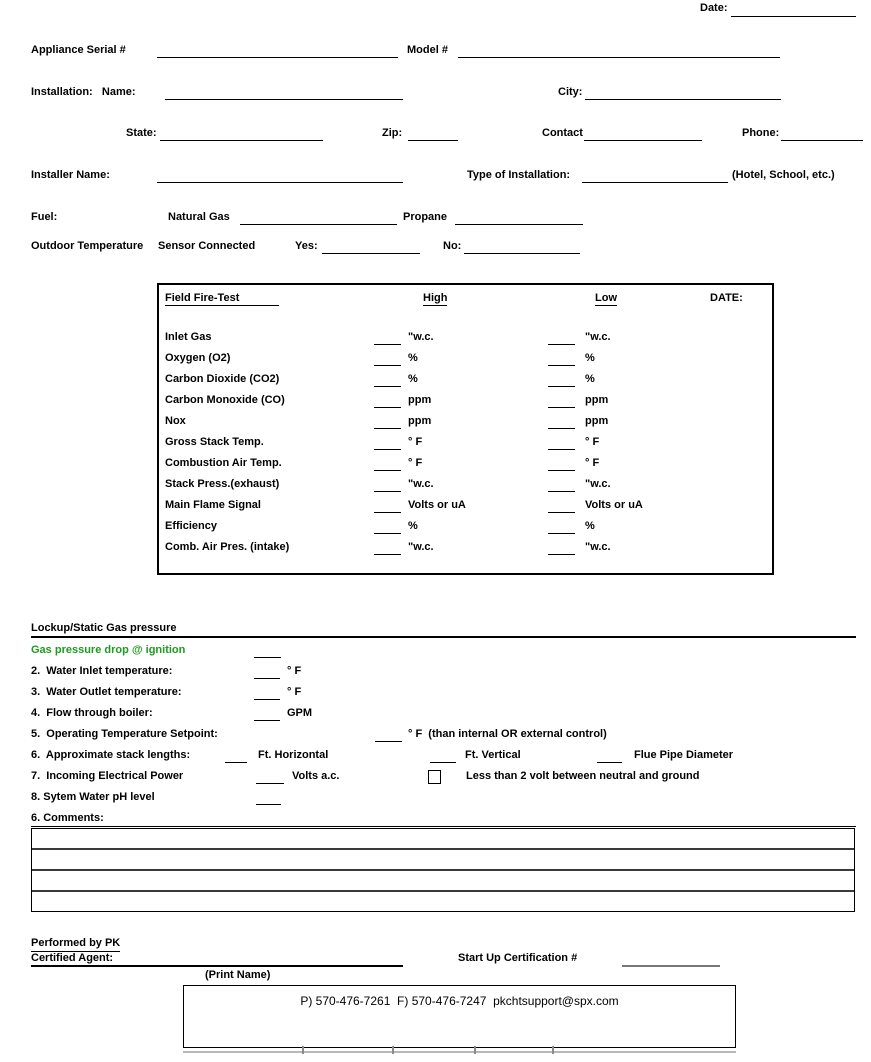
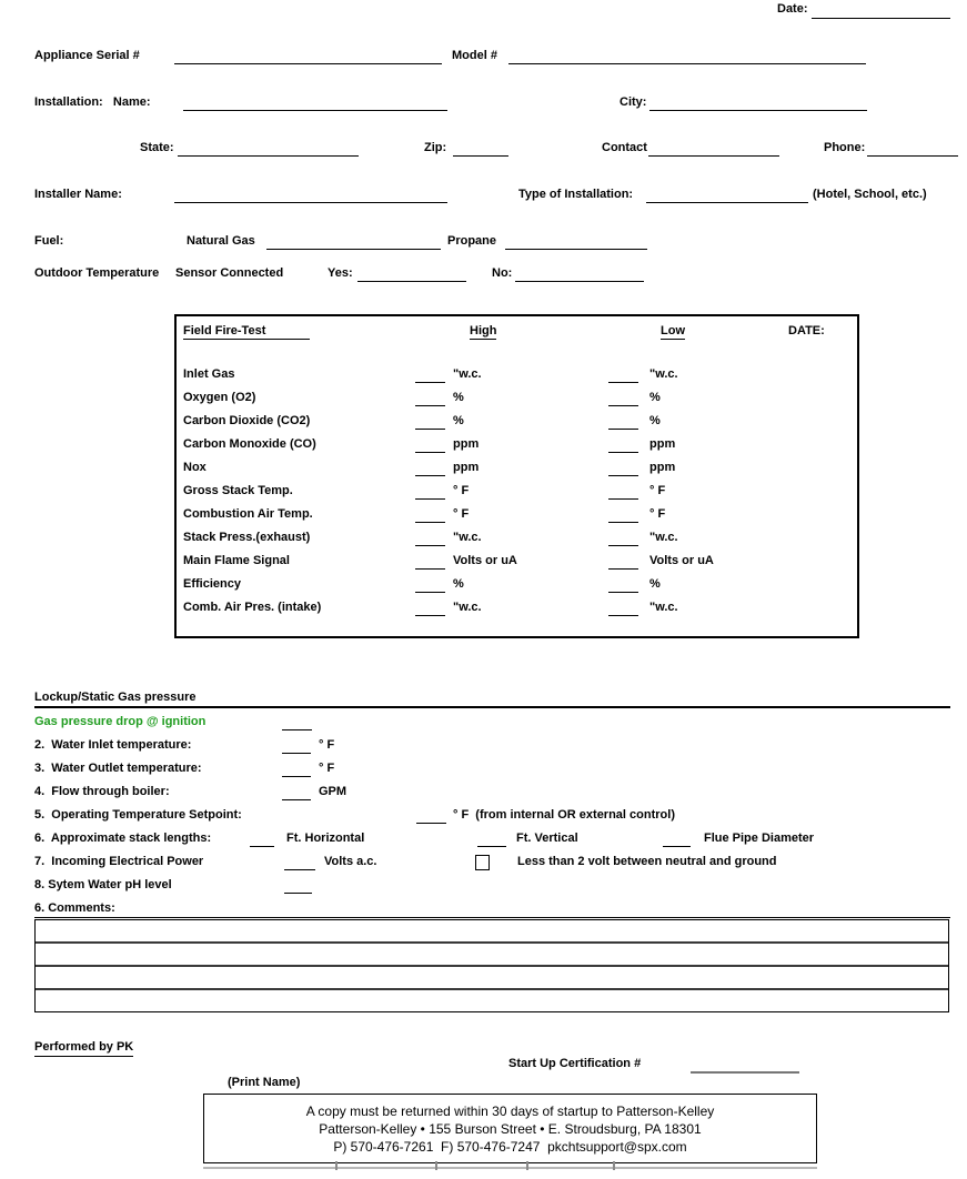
  Date:
  Appliance Serial #
  Model #
  Installation: Name:
  City:
  State:
  Zip:
  Contact
  Phone:
  Installer Name:
  Type of Installation:
  (Hotel, School, etc.)
  Fuel:
  Natural Gas
  Propane
  Outdoor Temperature
  Sensor Connected
  Yes:
  No:
  Field Fire-Test
  High
  Low
  DATE:
  Inlet Gas
  "w.c.
  "w.c.
  Oxygen (O2)
  %
  %
  Carbon Dioxide (CO2)
  %
  %
  Carbon Monoxide (CO)
  ppm
  ppm
  Nox
  ppm
  ppm
  Gross Stack Temp.
  ° F
  ° F
  Combustion Air Temp.
  ° F
  ° F
  Stack Press.(exhaust)
  "w.c.
  "w.c.
  Main Flame Signal
  Volts or uA
  Volts or uA
  Efficiency
  %
  %
  Comb. Air Pres. (intake)
  "w.c.
  "w.c.
  Lockup/Static Gas pressure
  Gas pressure drop @ ignition
  2. Water Inlet temperature:
  ° F
  3. Water Outlet temperature:
  ° F
  4. Flow through boiler:
  GPM
  5. Operating Temperature Setpoint:
- ° F (than internal OR external control)
+ ° F (from internal OR external control)
  6. Approximate stack lengths:
  Ft. Horizontal
  Ft. Vertical
  Flue Pipe Diameter
  7. Incoming Electrical Power
  Volts a.c.
  Less than 2 volt between neutral and ground
  8. Sytem Water pH level
  6. Comments:
  Performed by PK
- Certified Agent:
  (Print Name)
  Start Up Certification #
+ A copy must be returned within 30 days of startup to Patterson-Kelley
+ Patterson-Kelley • 155 Burson Street • E. Stroudsburg, PA 18301
  P) 570-476-7261 F) 570-476-7247 pkchtsupport@spx.com
